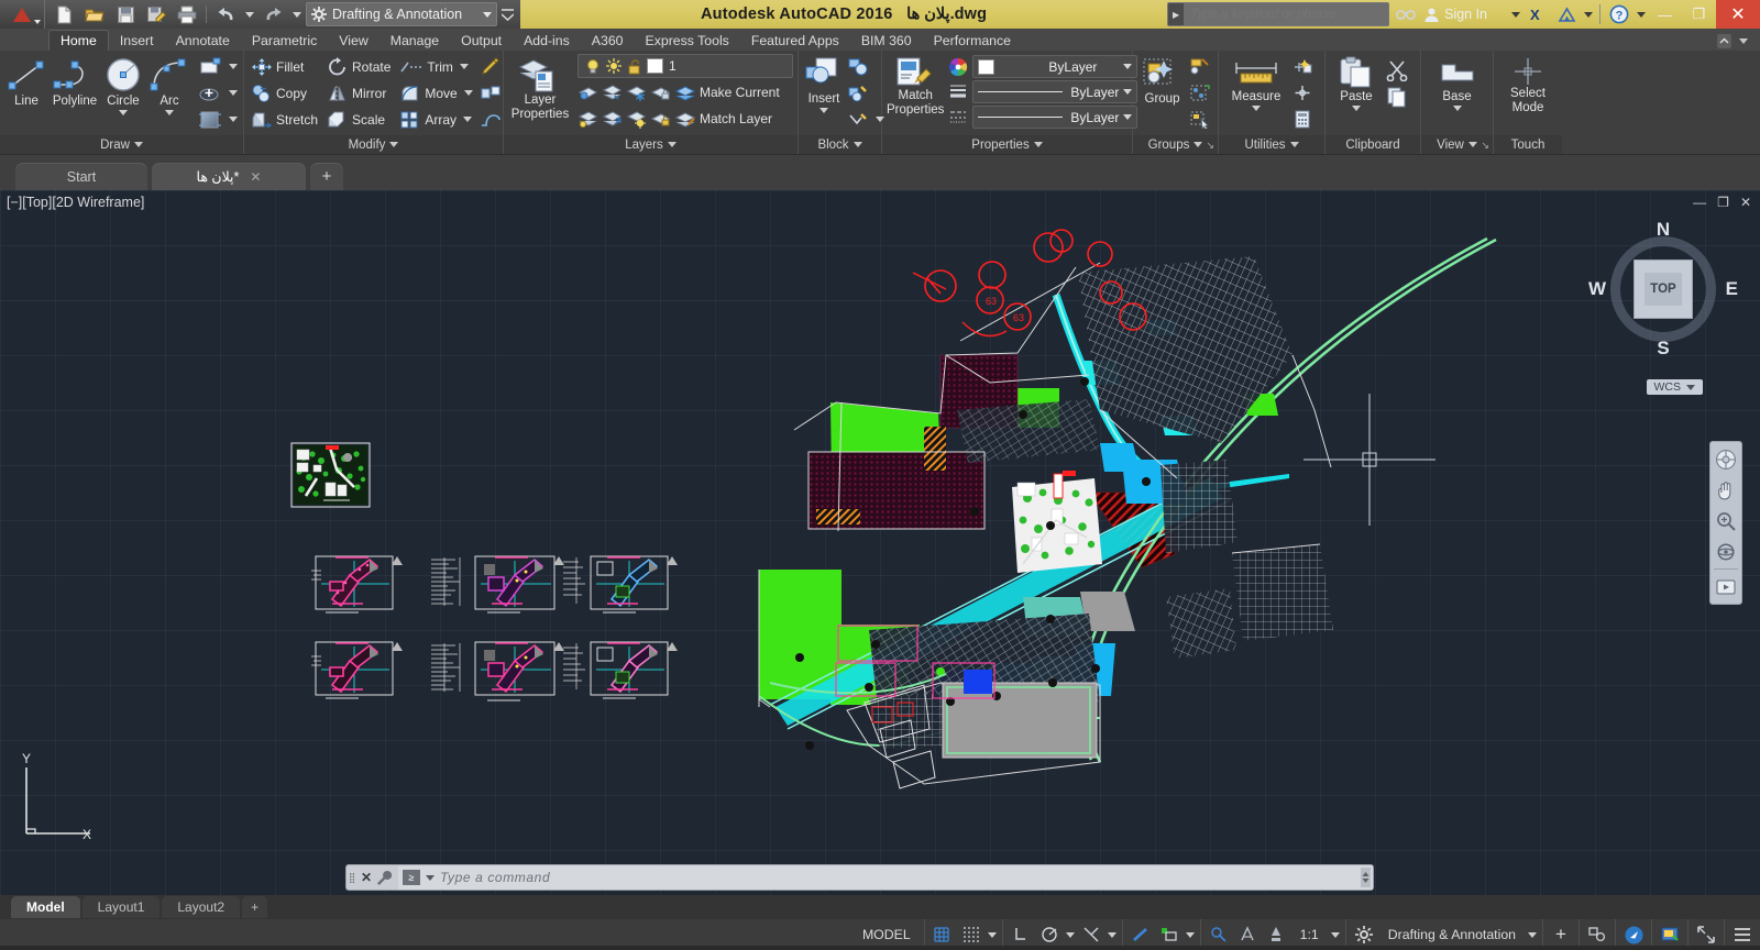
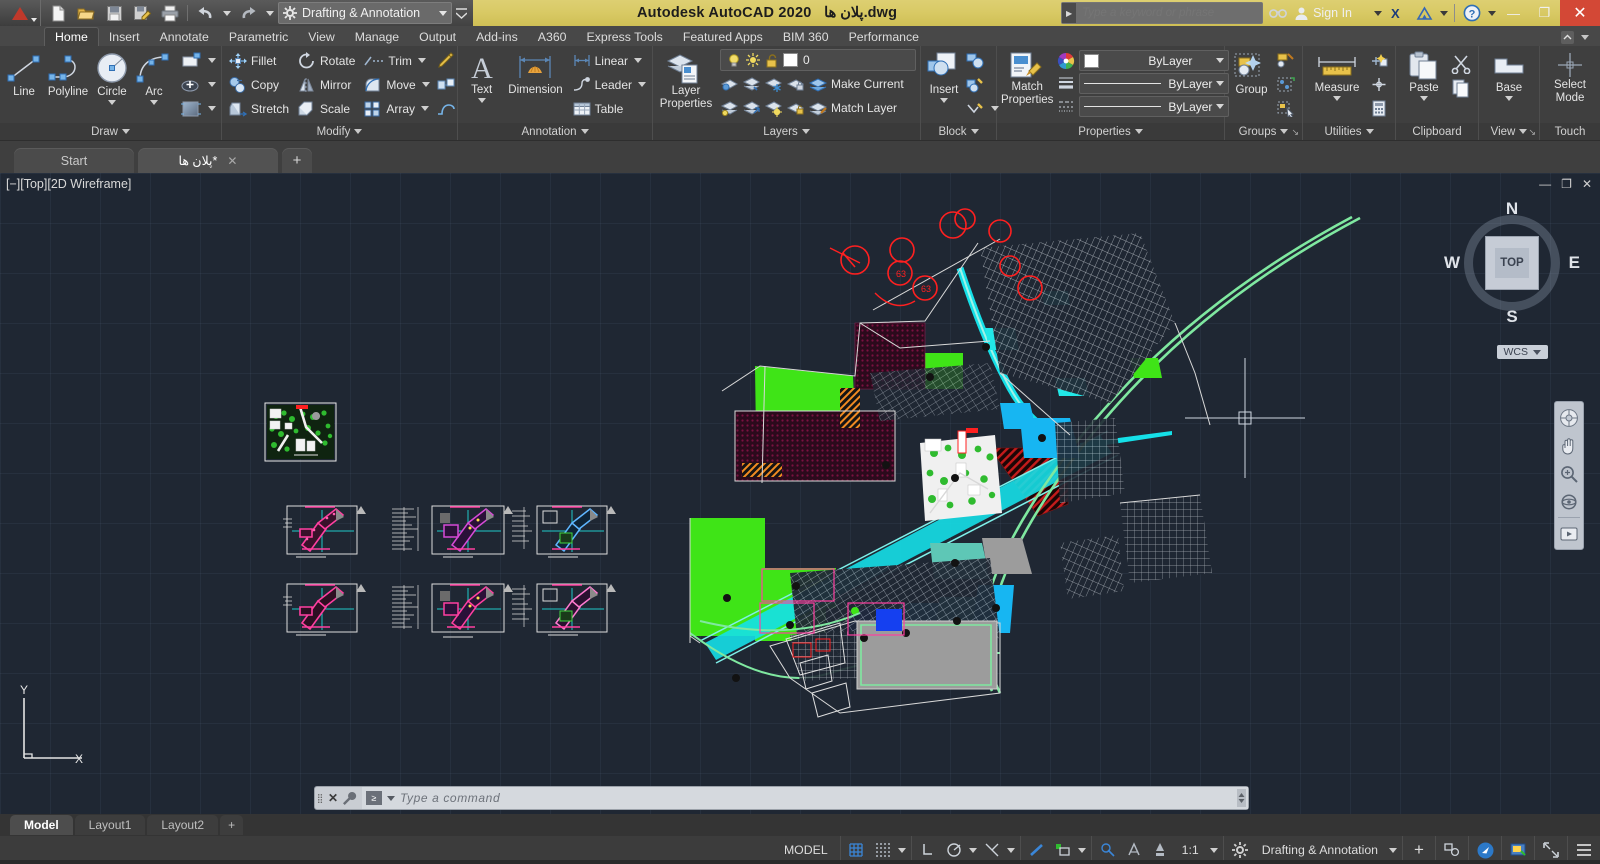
  Drafting & Annotation
- Autodesk AutoCAD 2016 پلان ها.dwg
+ Autodesk AutoCAD 2020 پلان ها.dwg
  ▶
  Sign In
  X
  ?
  —
  ❐
  ✕
  Home
  Insert
  Annotate
  Parametric
  View
  Manage
  Output
  Add-ins
  A360
  Express Tools
  Featured Apps
  BIM 360
  Performance
  Line
  Polyline
  Circle
  Arc
  Draw
  Fillet
  Copy
  Stretch
  Rotate
  Mirror
  Scale
  Trim
  Move
  Array
  Modify
+ A
+ Text
+ Dimension
+ Linear
+ Leader
+ Table
+ Annotation
  Layer
  Properties
- 1
+ 0
  Make Current
  Match Layer
  Layers
  Insert
  Block
  Match
  Properties
  ByLayer
  ByLayer
  ByLayer
  Properties
  Group
  Groups
  ↘
  Measure
  Utilities
  Paste
  Clipboard
  Base
  View
  ↘
  Select
  Mode
  Touch
  Start
  پلان ها*
  ✕
  +
  [−][Top][2D Wireframe]
  —
  ❐
  ✕
  63
  63
  Y
  X
  TOP
  N
  S
  W
  E
  WCS
  ⣿
  ✕
  ≥
  Type a command
  Model
  Layout1
  Layout2
  +
  MODEL
  1:1
  Drafting & Annotation
  +
